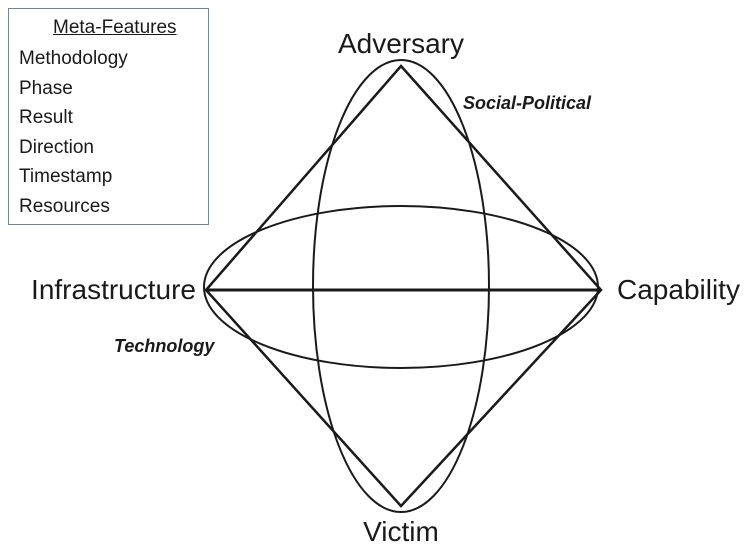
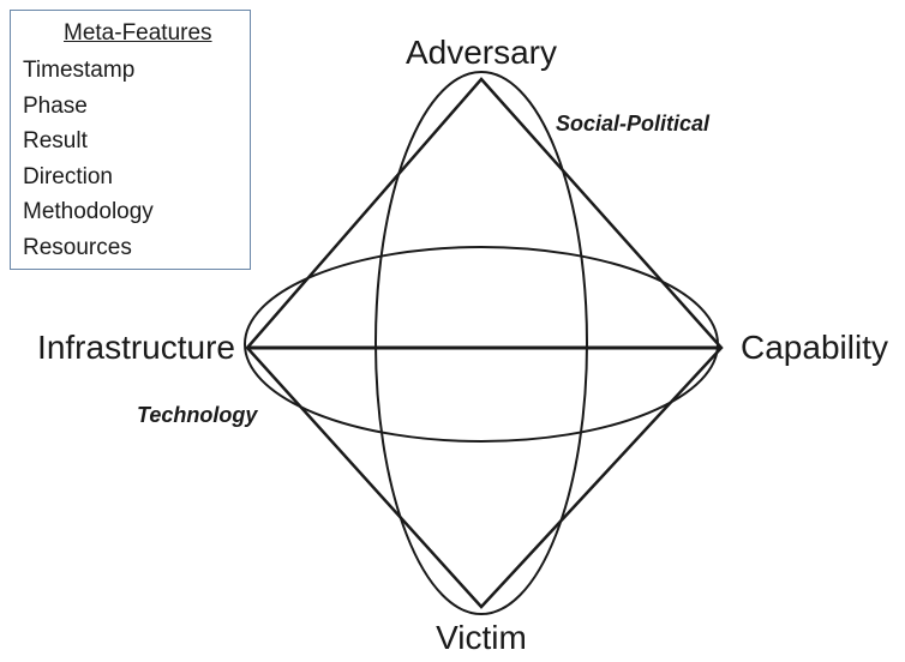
  Meta-Features
- Methodology
+ Timestamp
  Phase
  Result
  Direction
- Timestamp
+ Methodology
  Resources
  Adversary
  Capability
  Victim
  Infrastructure
  Social-Political
  Technology
